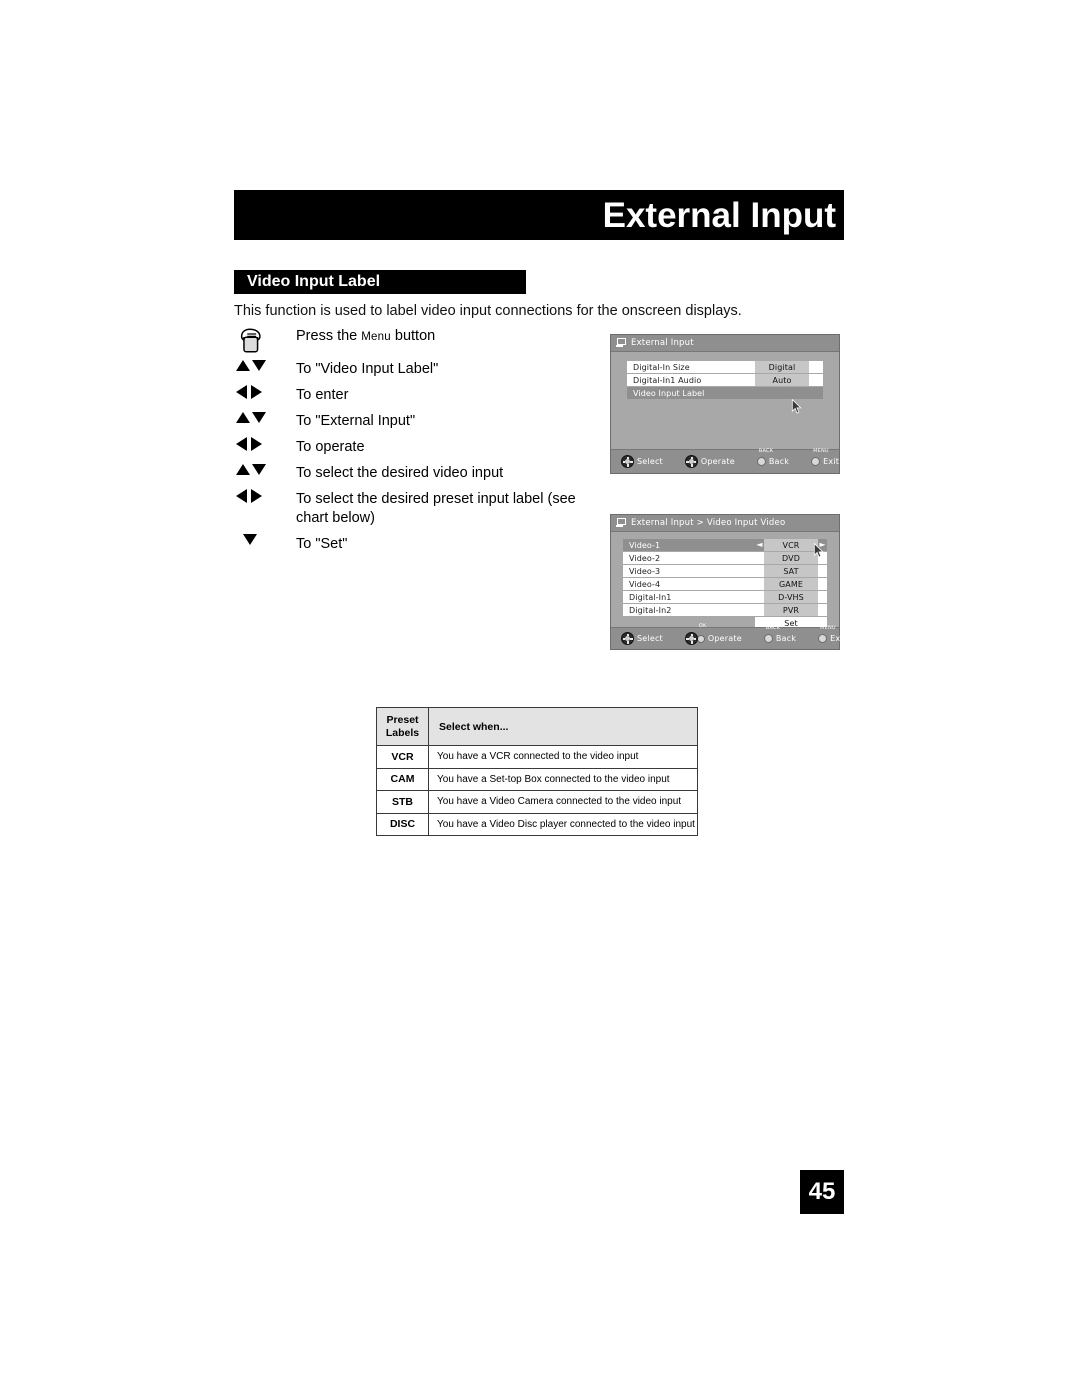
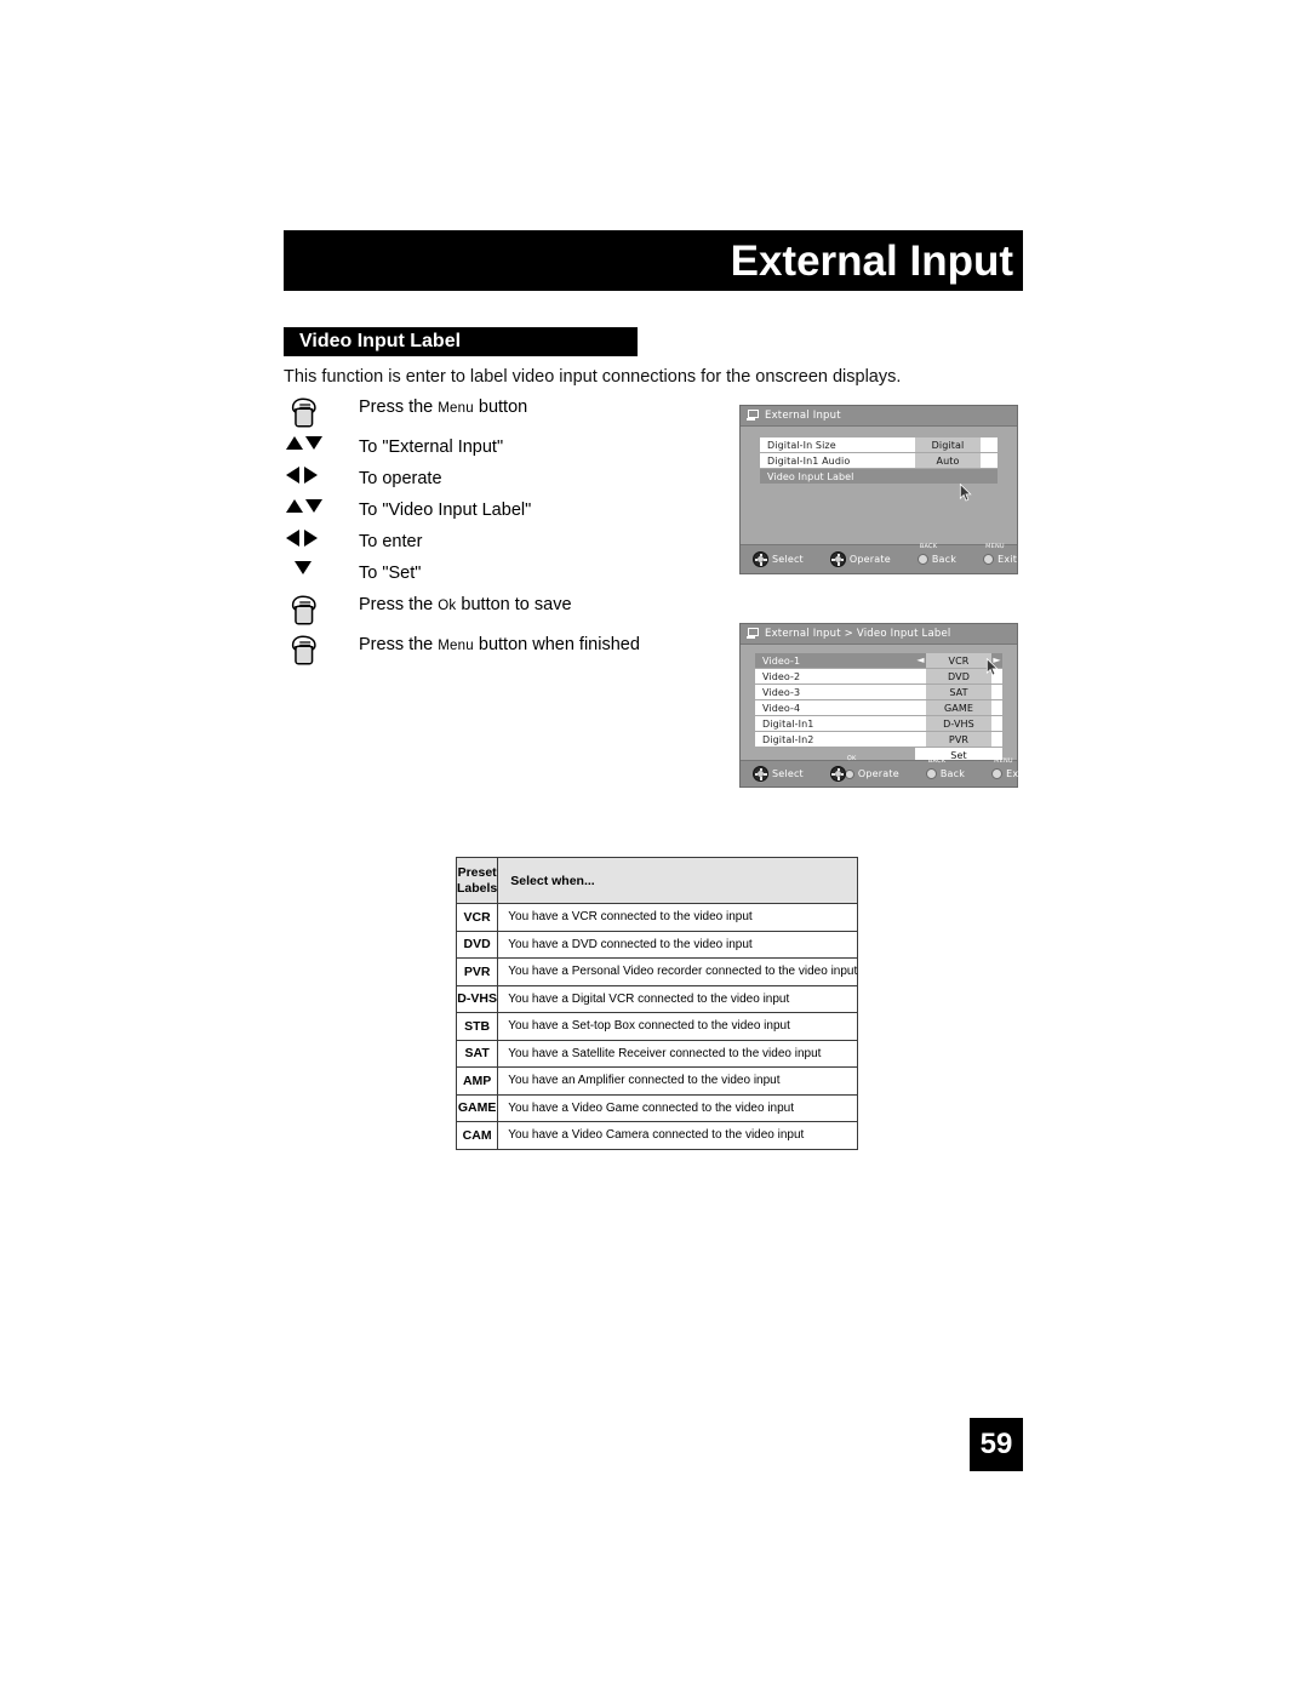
  External Input
  Video Input Label
- This function is used to label video input connections for the onscreen displays.
+ This function is enter to label video input connections for the onscreen displays.
  Press the Menu button
- To "Video Input Label"
+ To "External Input"
- To enter
+ To operate
- To "External Input"
+ To "Video Input Label"
- To operate
+ To enter
- To select the desired video input
- To select the desired preset input label (see chart below)
  To "Set"
+ Press the Ok button to save
+ Press the Menu button when finished
  External Input
  Digital-In Size
  Digital
  Digital-In1 Audio
  Auto
  Video Input Label
  Select
  Operate
  Back
  Exit
- External Input > Video Input Video
+ External Input > Video Input Label
  Video-1
  ◄
  VCR
  ►
  Video-2
  DVD
  Video-3
  SAT
  Video-4
  GAME
  Digital-In1
  D-VHS
  Digital-In2
  PVR
  Set
  Select
  Operate
  Back
  Exit
  Preset Labels	Select when...
  VCR	You have a VCR connected to the video input
+ DVD	You have a DVD connected to the video input
+ PVR	You have a Personal Video recorder connected to the video input
+ D-VHS	You have a Digital VCR connected to the video input
- CAM	You have a Set-top Box connected to the video input
+ STB	You have a Set-top Box connected to the video input
+ SAT	You have a Satellite Receiver connected to the video input
+ AMP	You have an Amplifier connected to the video input
+ GAME	You have a Video Game connected to the video input
- STB	You have a Video Camera connected to the video input
+ CAM	You have a Video Camera connected to the video input
- DISC	You have a Video Disc player connected to the video input
- 45
+ 59
